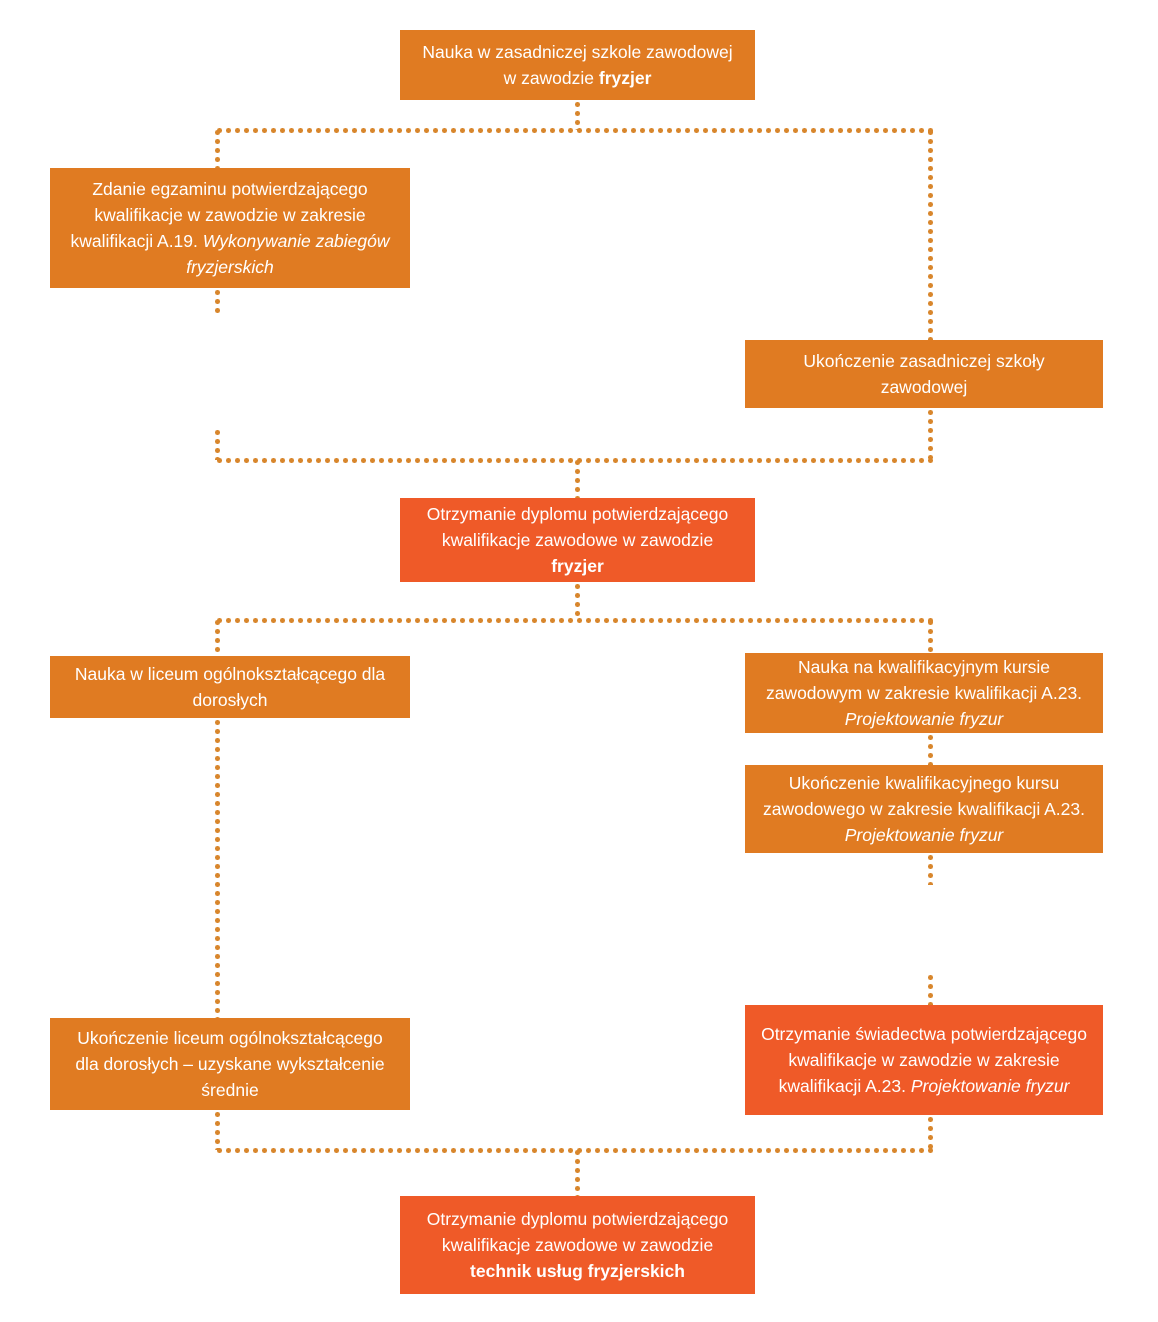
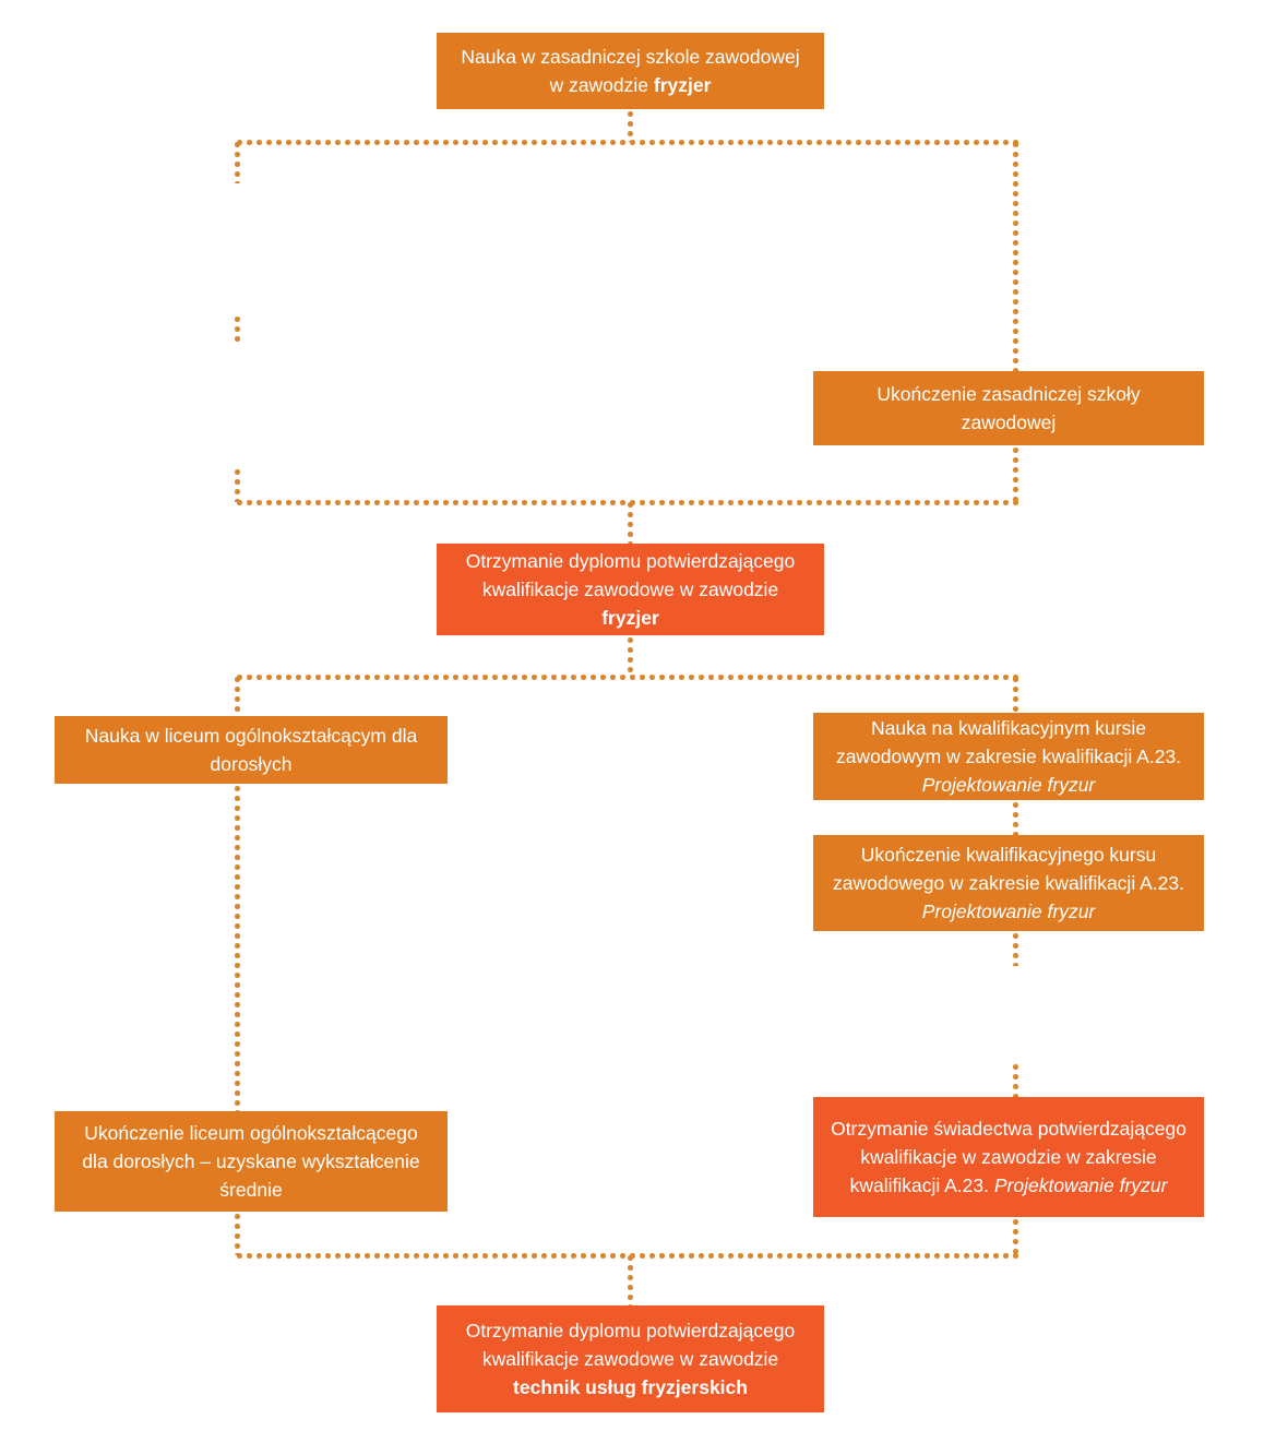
  Nauka w zasadniczej szkole zawodowej
  w zawodzie fryzjer
- Zdanie egzaminu potwierdzającego kwalifikacje w zawodzie w zakresie kwalifikacji A.19. Wykonywanie zabiegów fryzjerskich
  Ukończenie zasadniczej szkoły zawodowej
  Otrzymanie dyplomu potwierdzającego kwalifikacje zawodowe w zawodzie fryzjer
- Nauka w liceum ogólnokształcącego dla dorosłych
+ Nauka w liceum ogólnokształcącym dla dorosłych
  Nauka na kwalifikacyjnym kursie zawodowym w zakresie kwalifikacji A.23. Projektowanie fryzur
  Ukończenie kwalifikacyjnego kursu zawodowego w zakresie kwalifikacji A.23. Projektowanie fryzur
  Otrzymanie świadectwa potwierdzającego kwalifikacje w zawodzie w zakresie kwalifikacji A.23. Projektowanie fryzur
  Ukończenie liceum ogólnokształcącego dla dorosłych – uzyskane wykształcenie średnie
  Otrzymanie dyplomu potwierdzającego kwalifikacje zawodowe w zawodzie technik usług fryzjerskich
